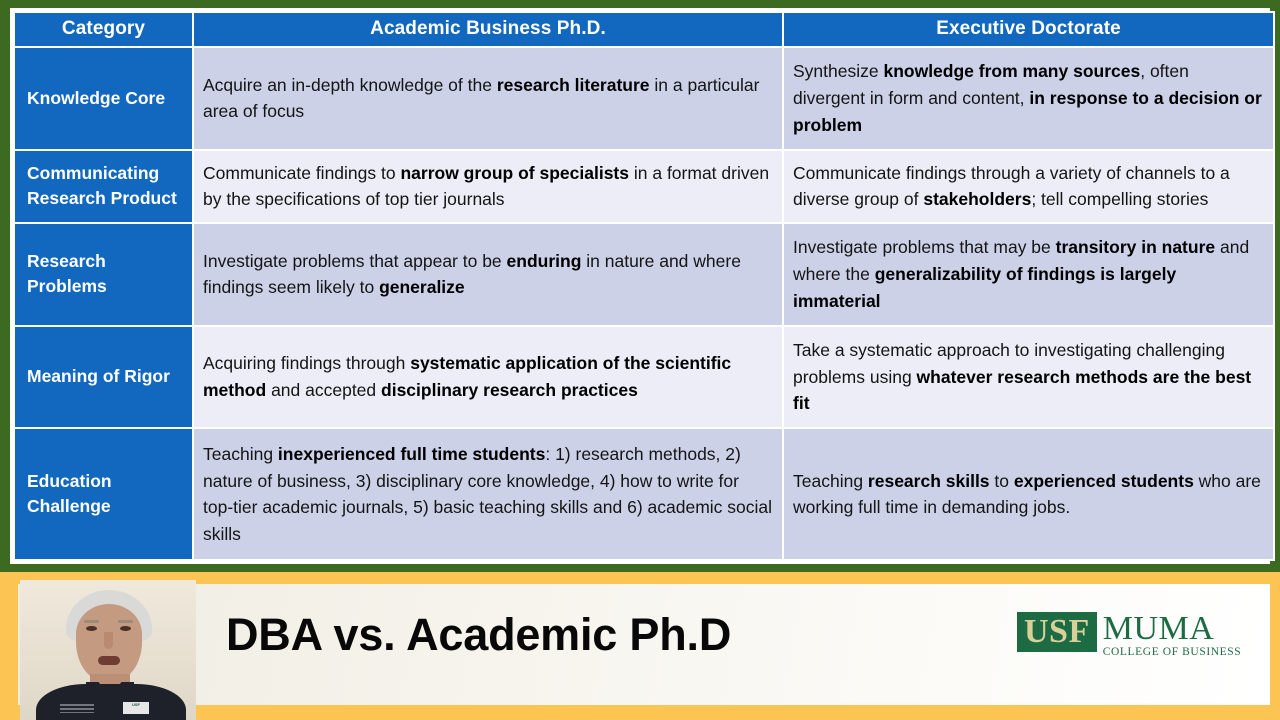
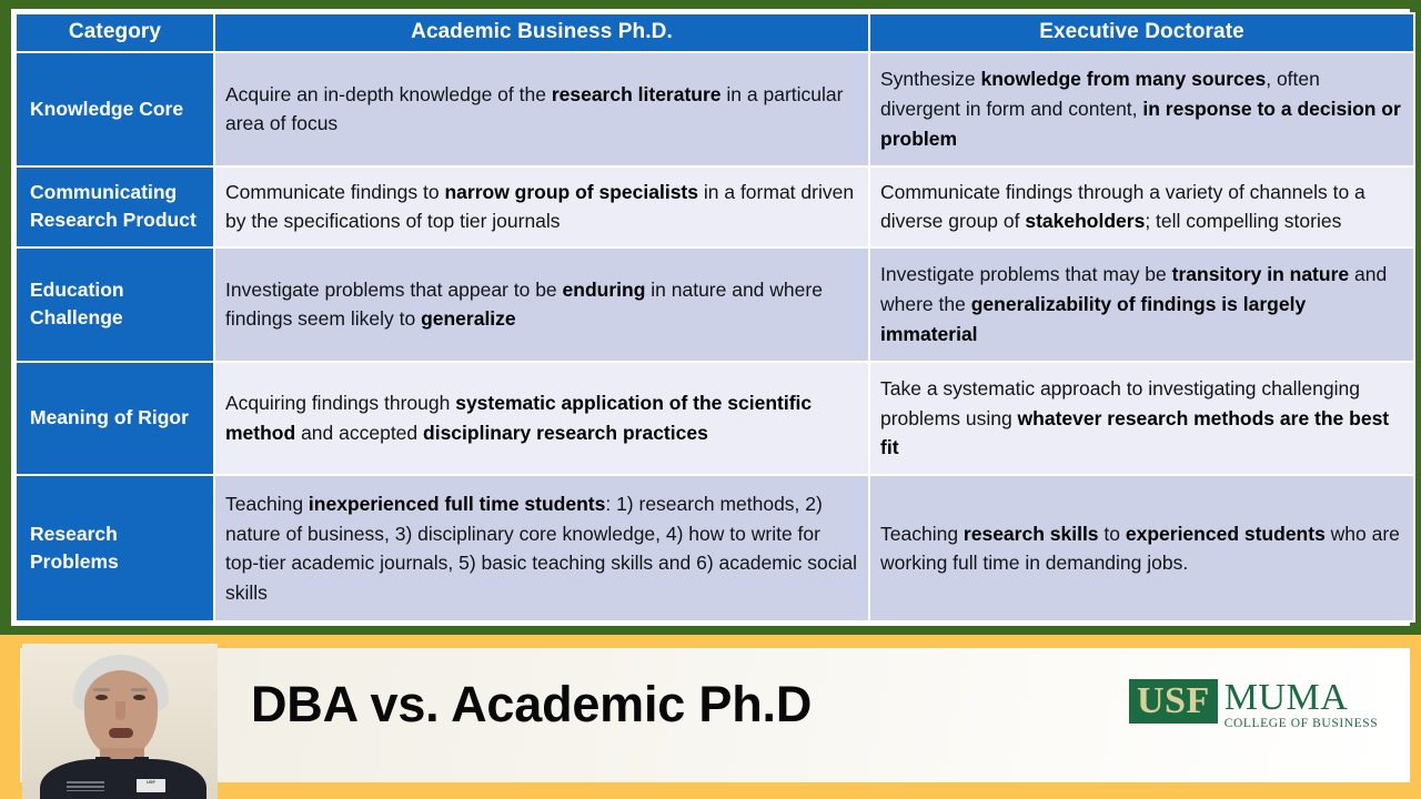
  Category	Academic Business Ph.D.	Executive Doctorate
  Knowledge Core	Acquire an in-depth knowledge of the research literature in a particular area of focus	Synthesize knowledge from many sources, often divergent in form and content, in response to a decision or problem
  Communicating Research Product	Communicate findings to narrow group of specialists in a format driven by the specifications of top tier journals	Communicate findings through a variety of channels to a diverse group of stakeholders; tell compelling stories
- Research Problems	Investigate problems that appear to be enduring in nature and where findings seem likely to generalize	Investigate problems that may be transitory in nature and where the generalizability of findings is largely immaterial
+ Education Challenge	Investigate problems that appear to be enduring in nature and where findings seem likely to generalize	Investigate problems that may be transitory in nature and where the generalizability of findings is largely immaterial
  Meaning of Rigor	Acquiring findings through systematic application of the scientific method and accepted disciplinary research practices	Take a systematic approach to investigating challenging problems using whatever research methods are the best fit
- Education Challenge	Teaching inexperienced full time students: 1) research methods, 2) nature of business, 3) disciplinary core knowledge, 4) how to write for top-tier academic journals, 5) basic teaching skills and 6) academic social skills	Teaching research skills to experienced students who are working full time in demanding jobs.
+ Research Problems	Teaching inexperienced full time students: 1) research methods, 2) nature of business, 3) disciplinary core knowledge, 4) how to write for top-tier academic journals, 5) basic teaching skills and 6) academic social skills	Teaching research skills to experienced students who are working full time in demanding jobs.
  DBA vs. Academic Ph.D
  USF
  MUMA
  COLLEGE OF BUSINESS
